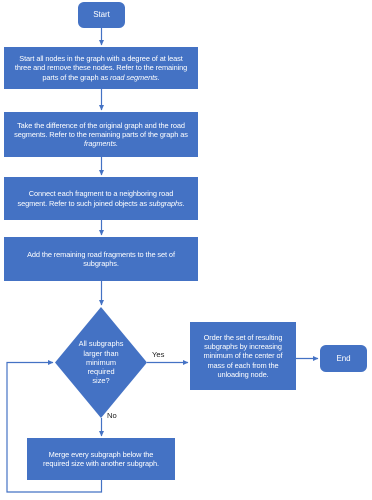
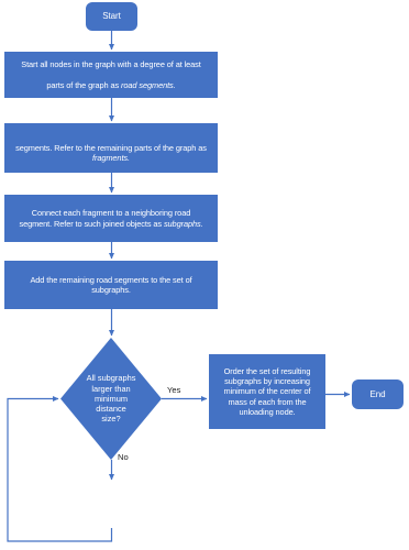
  Start
  Start all nodes in the graph with a degree of at least
- three and remove these nodes. Refer to the remaining
  parts of the graph as road segments.
- Take the difference of the original graph and the road
  segments. Refer to the remaining parts of the graph as
  fragments.
  Connect each fragment to a neighboring road
  segment. Refer to such joined objects as subgraphs.
- Add the remaining road fragments to the set of
+ Add the remaining road segments to the set of
  subgraphs.
- All subgraphs larger than minimum required size?
+ All subgraphs larger than minimum distance size?
  Yes
  No
  Order the set of resulting
  subgraphs by increasing
  minimum of the center of
  mass of each from the
  unloading node.
  End
- Merge every subgraph below the
- required size with another subgraph.
